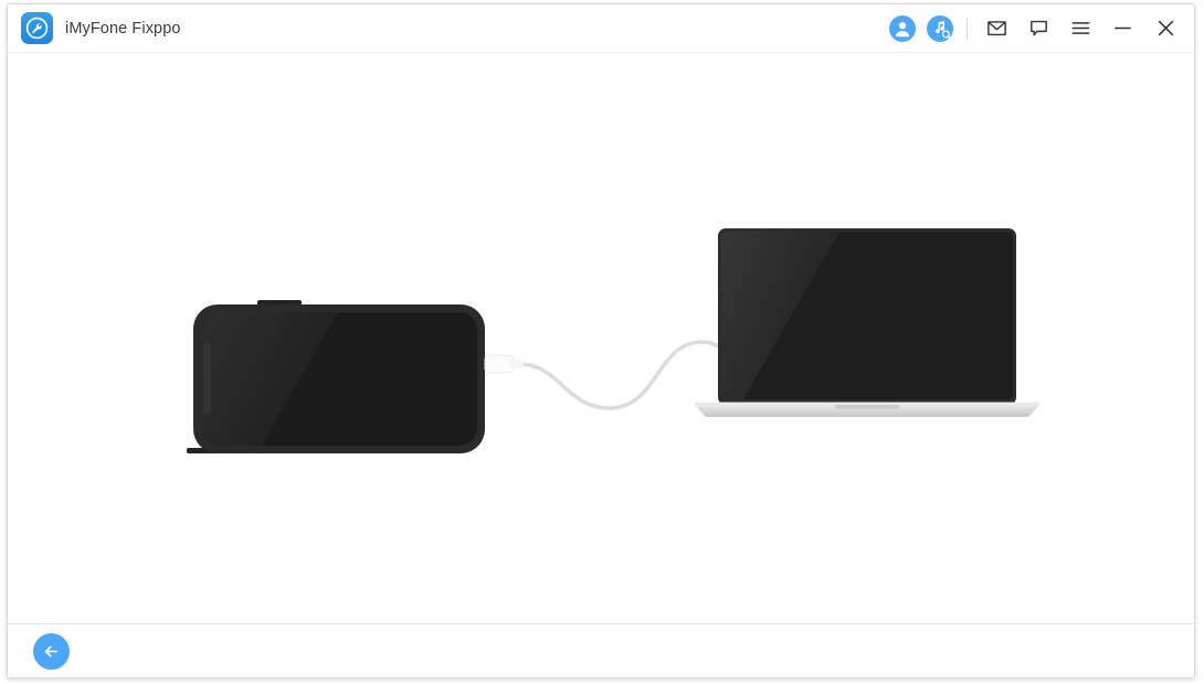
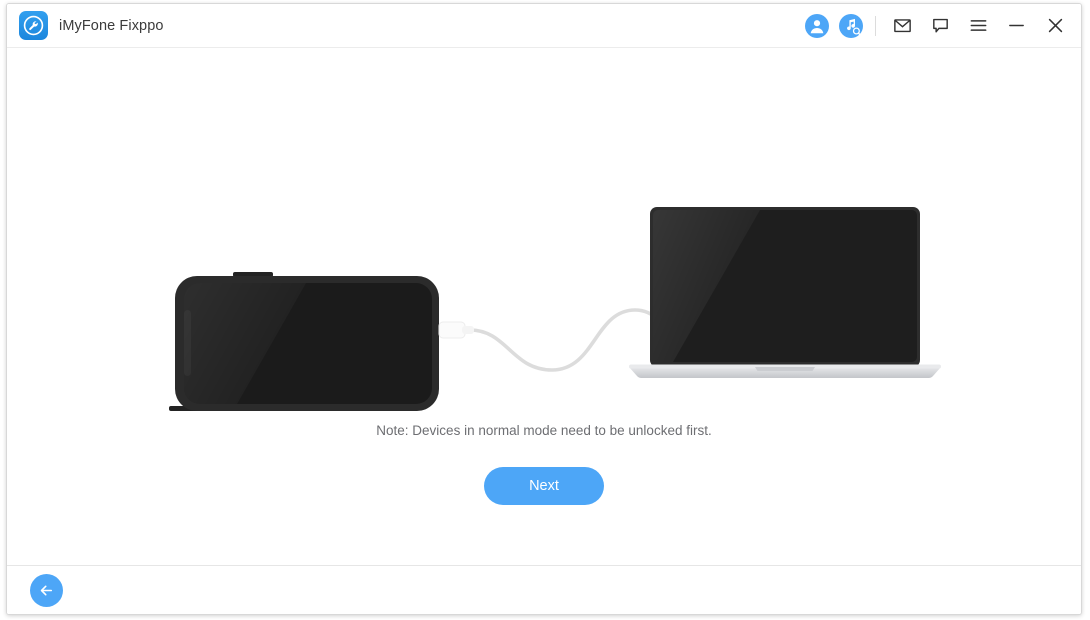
  iMyFone Fixppo
+ Note: Devices in normal mode need to be unlocked first.
+ Next
